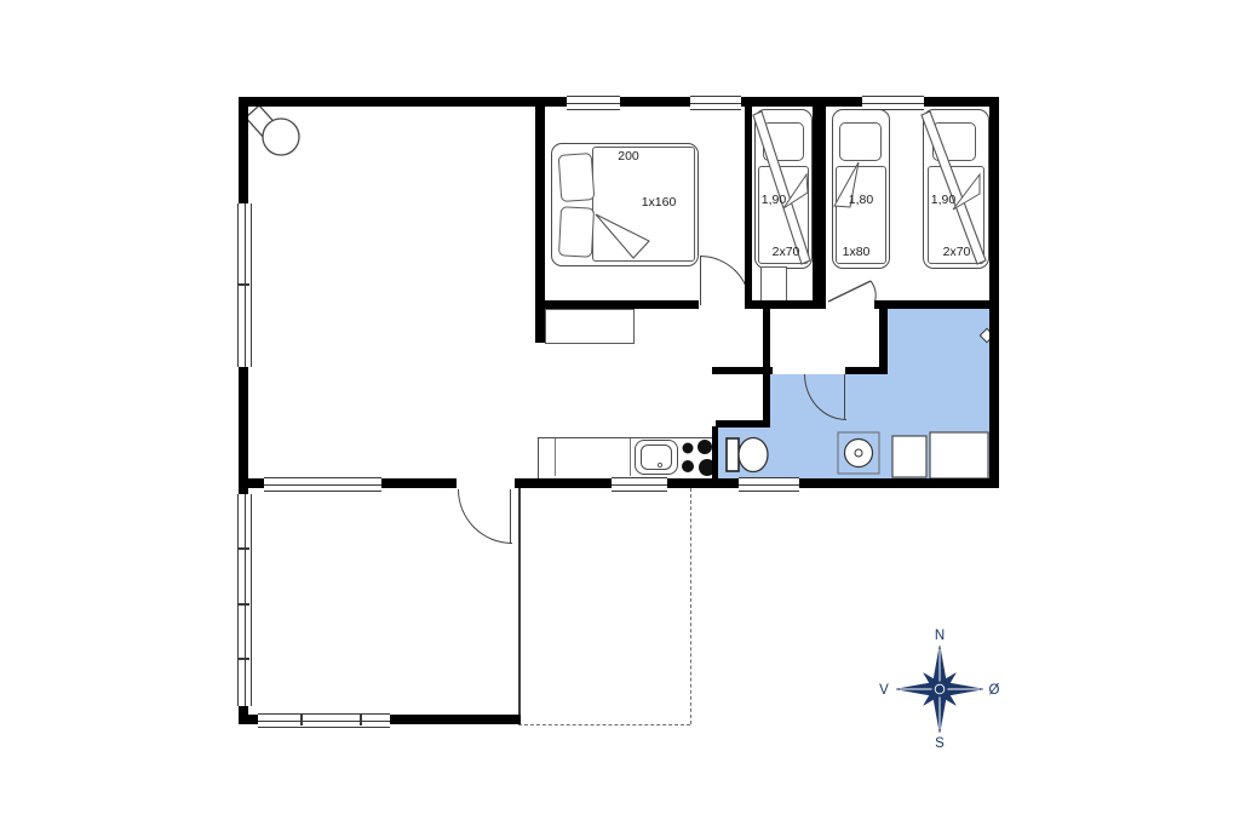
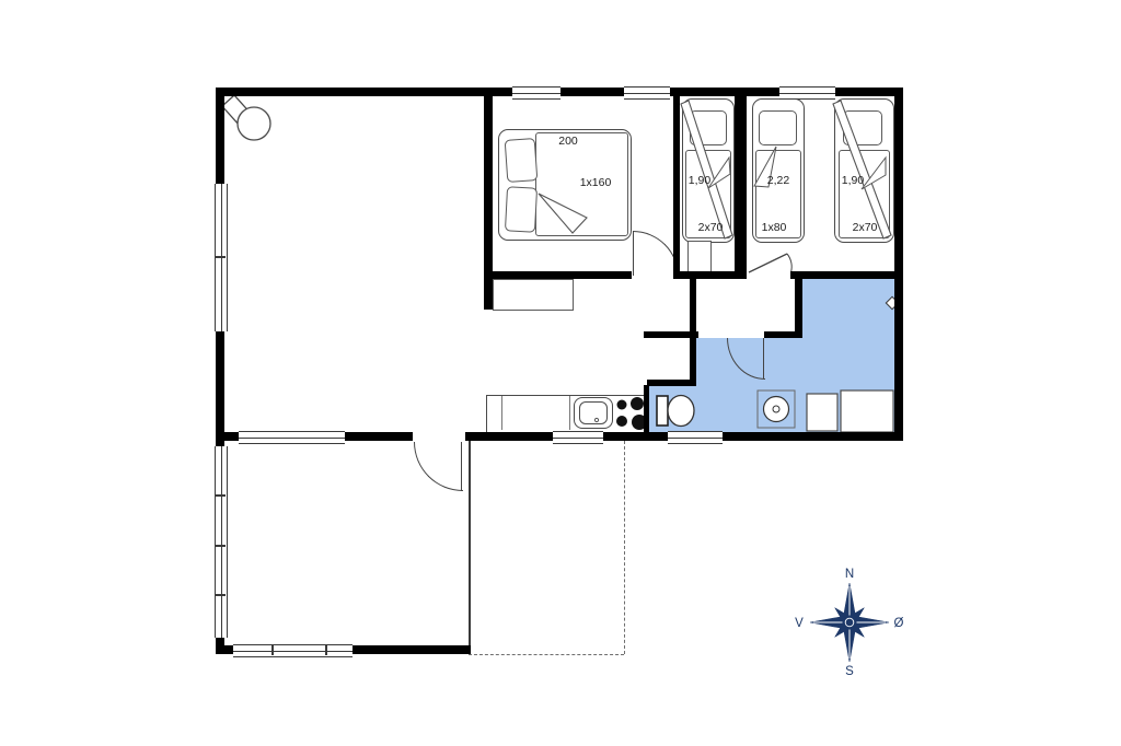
  N
  S
  V
  Ø
  200
  1x160
  1,90
  2x70
- 1,80
+ 2,22
  1x80
  1,90
  2x70
